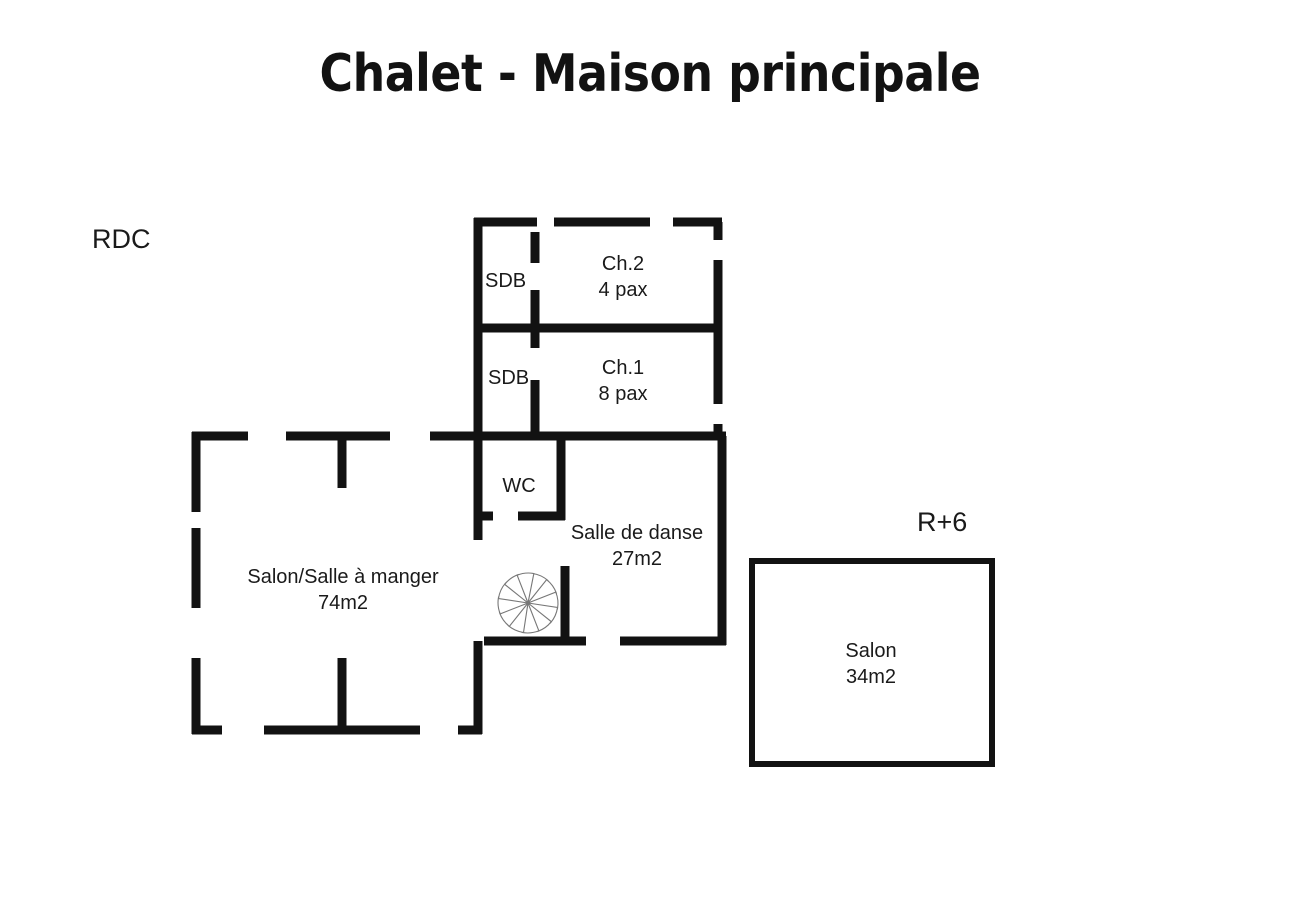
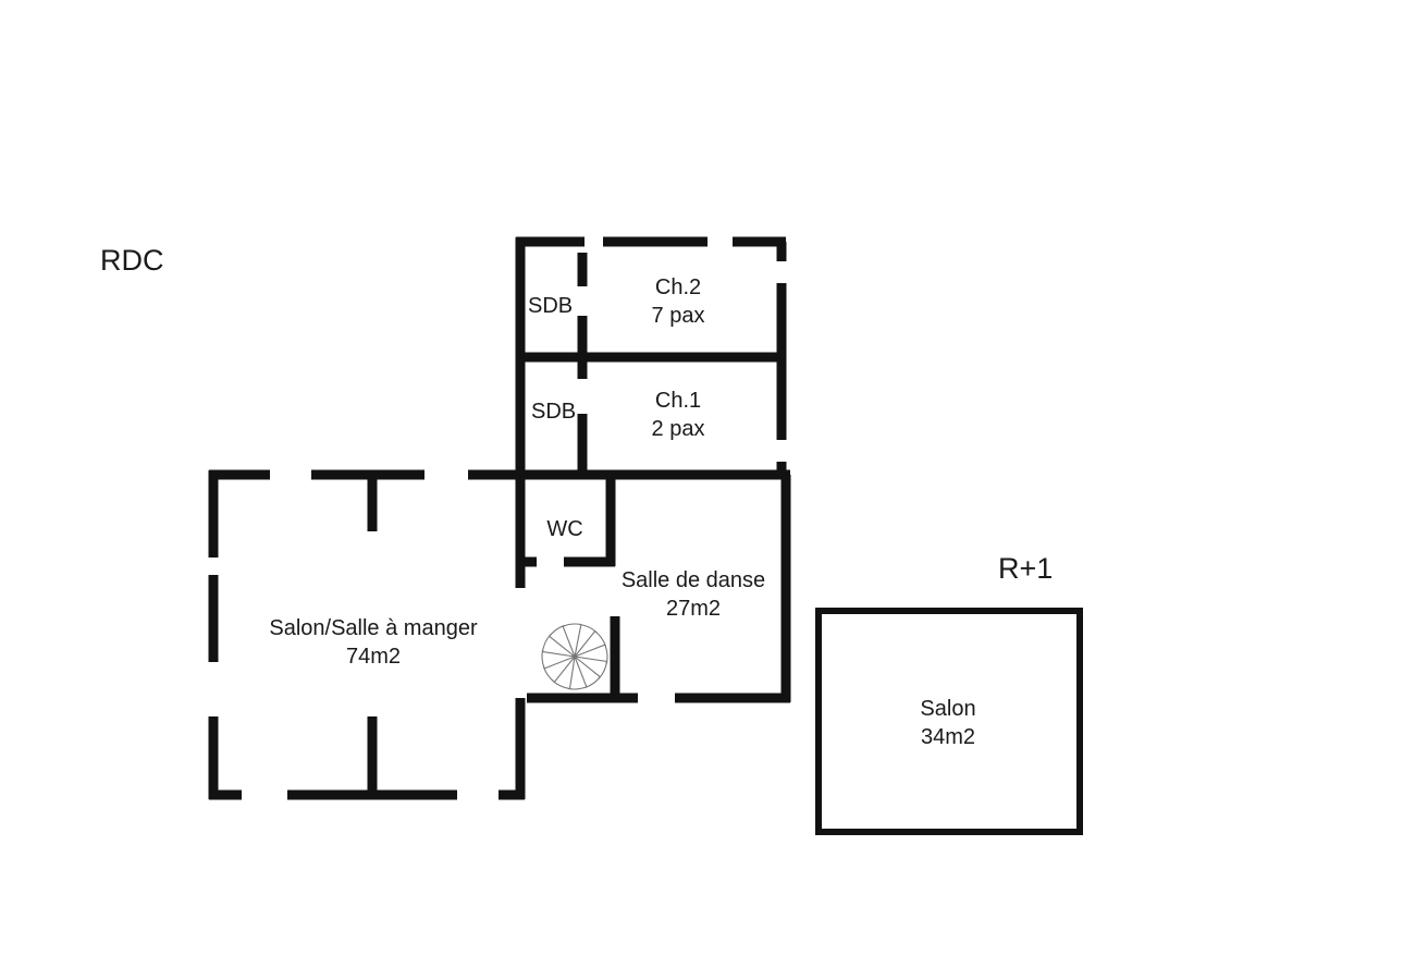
- Chalet - Maison principale
  RDC
- R+6
+ R+1
  SDB
  SDB
  Ch.2
- 4 pax
+ 7 pax
  Ch.1
- 8 pax
+ 2 pax
  WC
  Salle de danse
  27m2
  Salon/Salle à manger
  74m2
  Salon
  34m2
